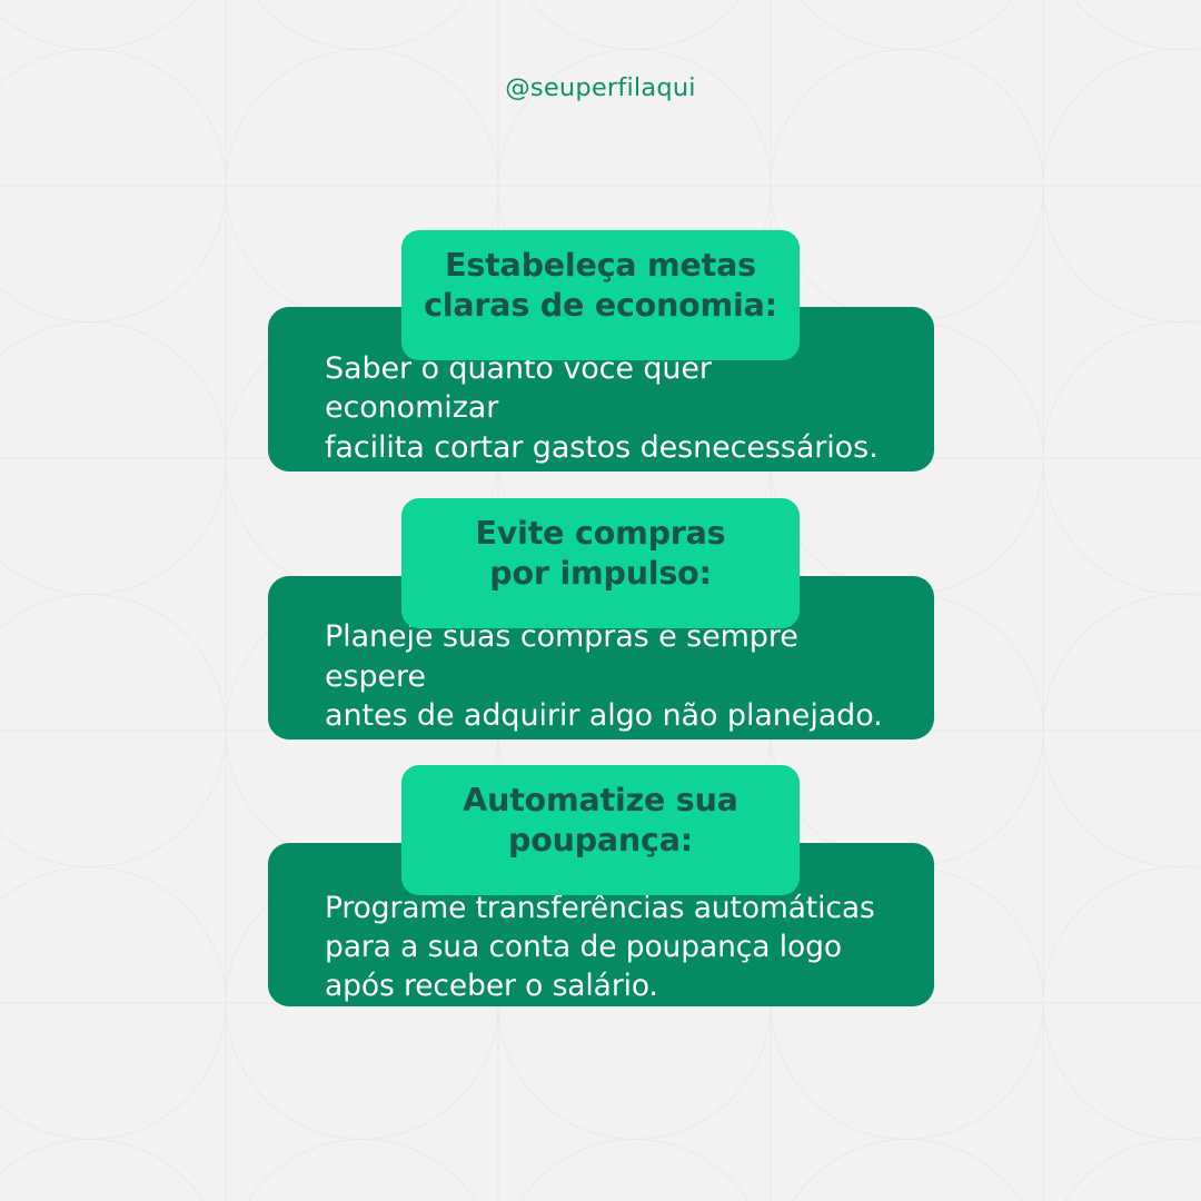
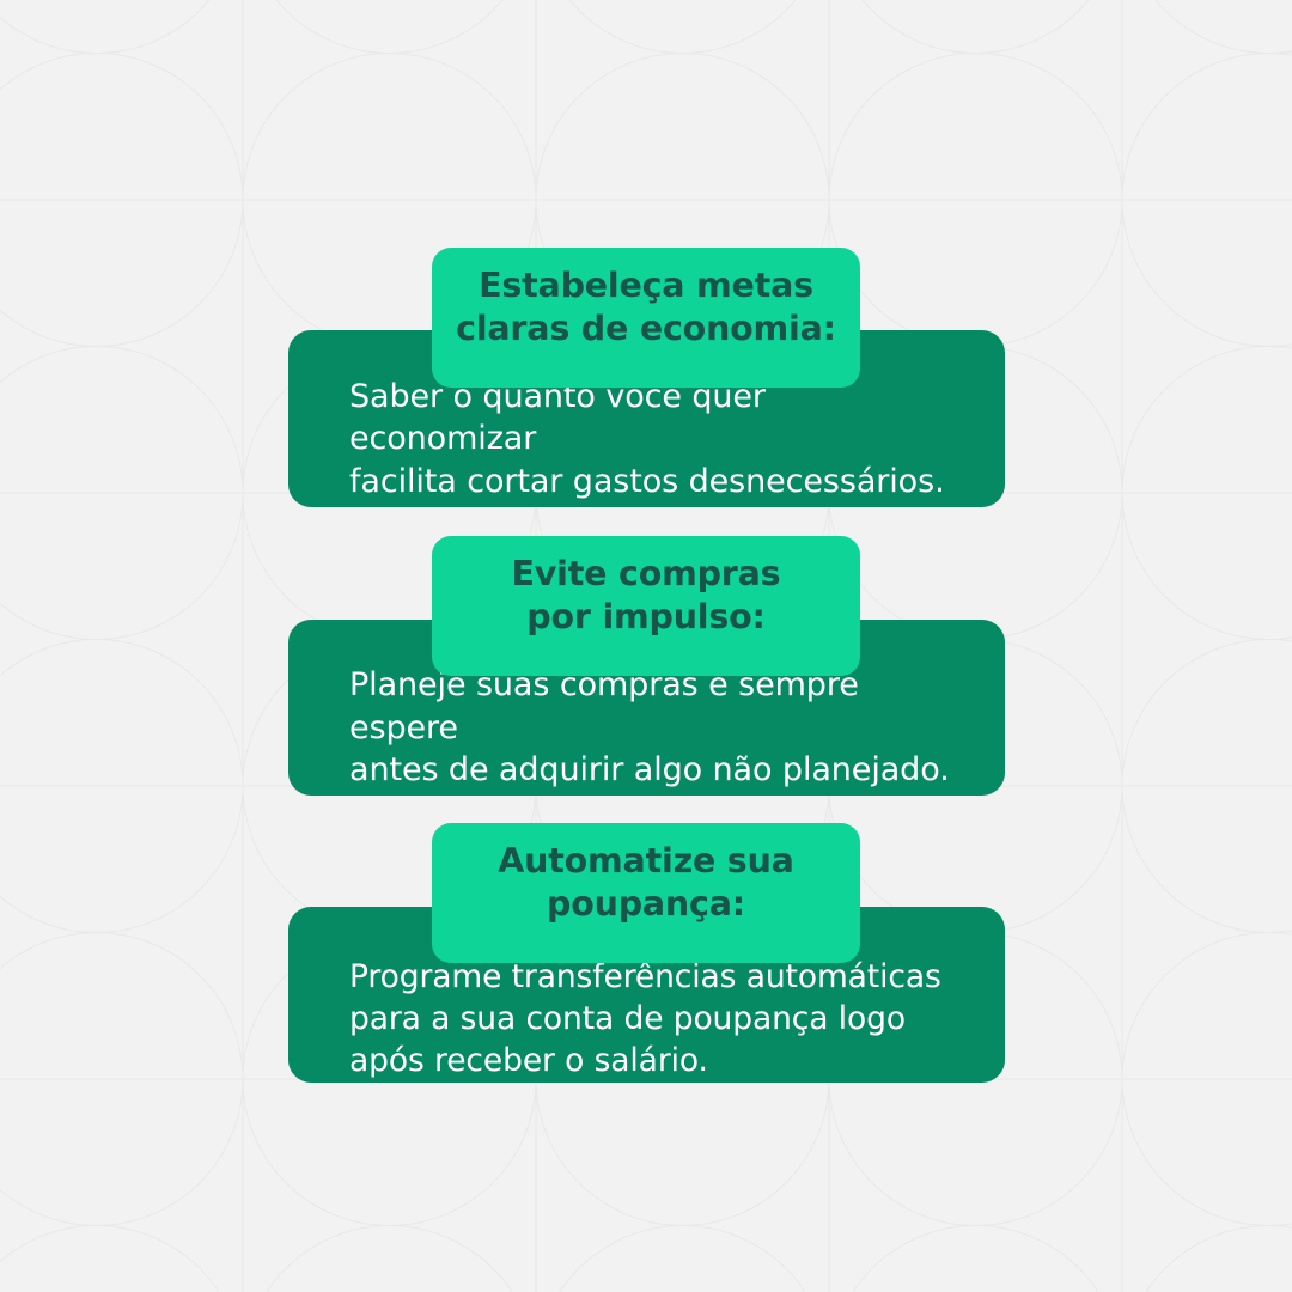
- @seuperfilaqui
  Saber o quanto você quer economizar
  facilita cortar gastos desnecessários.
  Estabeleça metas
  claras de economia:
  Planeje suas compras e sempre espere
  antes de adquirir algo não planejado.
  Evite compras
  por impulso:
  Programe transferências automáticas
  para a sua conta de poupança logo
  após receber o salário.
  Automatize sua
  poupança:
